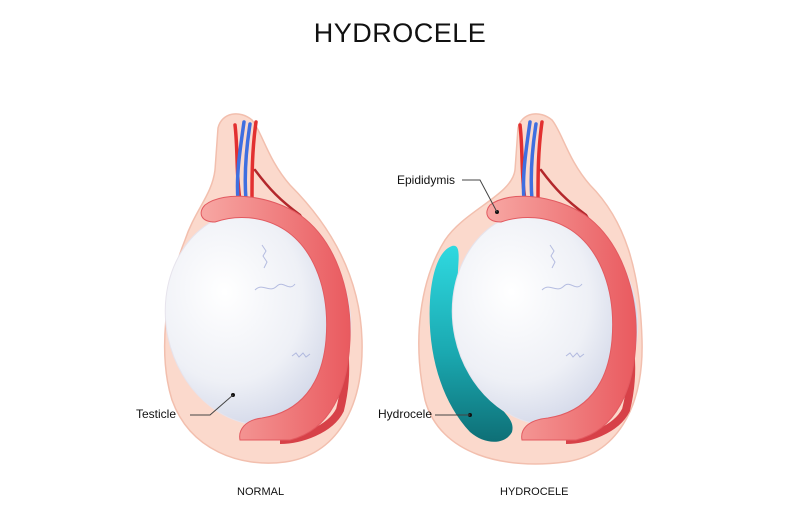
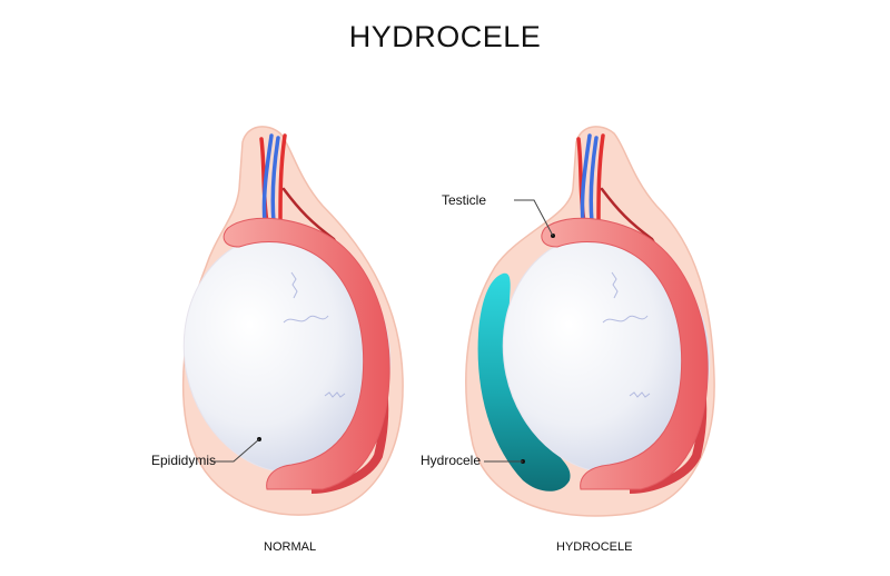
  HYDROCELE
- Testicle
+ Epididymis
  NORMAL
- Epididymis
+ Testicle
  Hydrocele
  HYDROCELE
